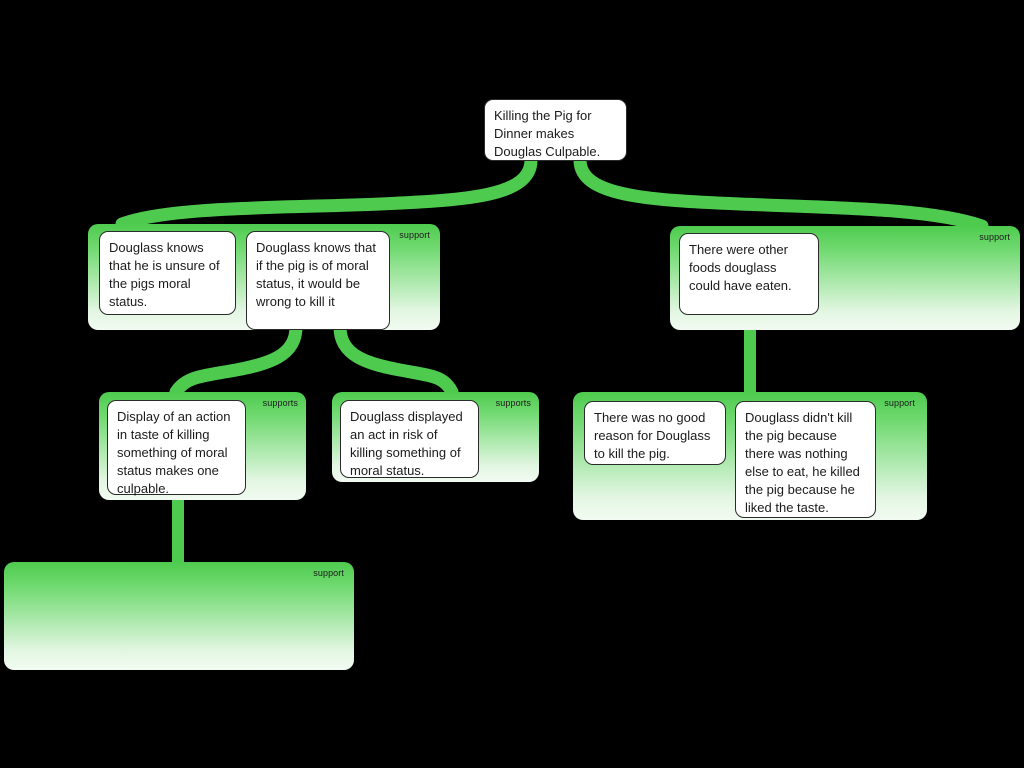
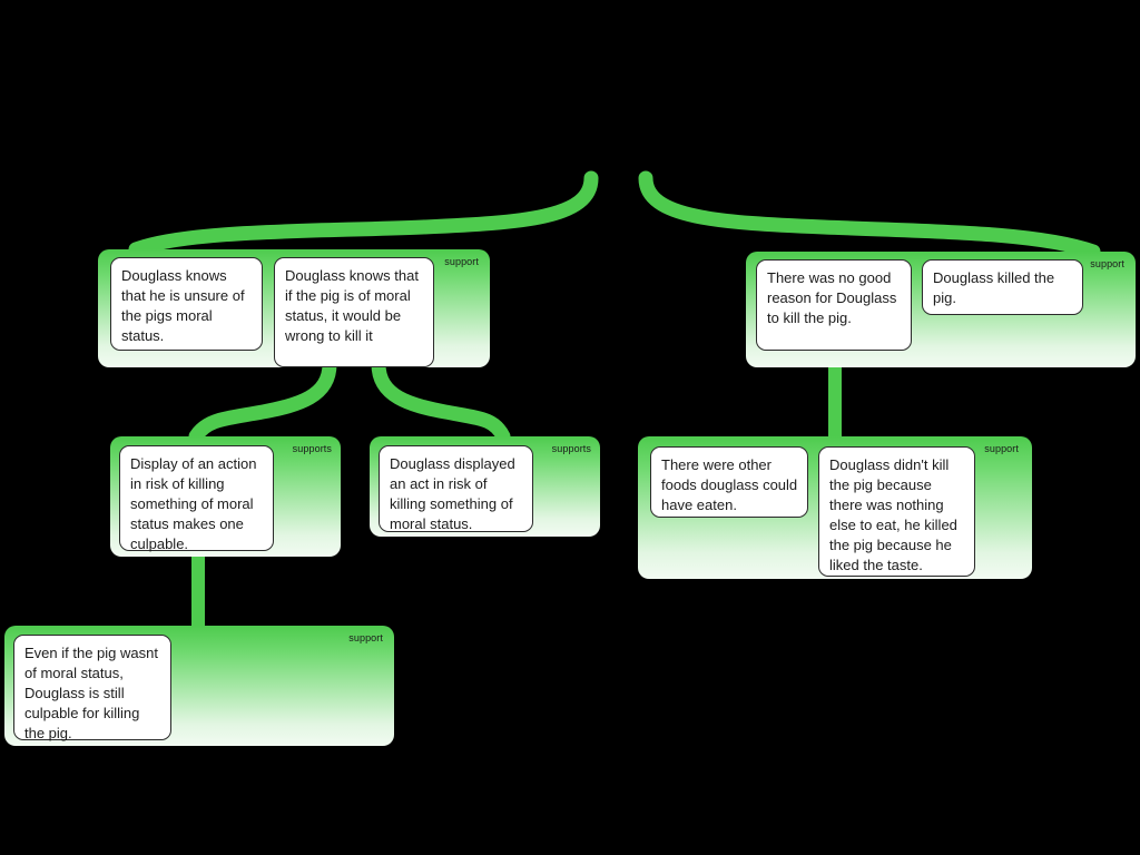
- Killing the Pig for Dinner makes Douglas Culpable.
  support
  Douglass knows that he is unsure of the pigs moral status.
  Douglass knows that if the pig is of moral status, it would be wrong to kill it
  support
- There were other foods douglass could have eaten.
+ There was no good reason for Douglass to kill the pig.
+ Douglass killed the pig.
  supports
- Display of an action in taste of killing something of moral status makes one culpable.
+ Display of an action in risk of killing something of moral status makes one culpable.
  supports
  Douglass displayed an act in risk of killing something of moral status.
  support
- There was no good reason for Douglass to kill the pig.
+ There were other foods douglass could have eaten.
  Douglass didn't kill the pig because there was nothing else to eat, he killed the pig because he liked the taste.
  support
+ Even if the pig wasnt of moral status, Douglass is still culpable for killing the pig.
